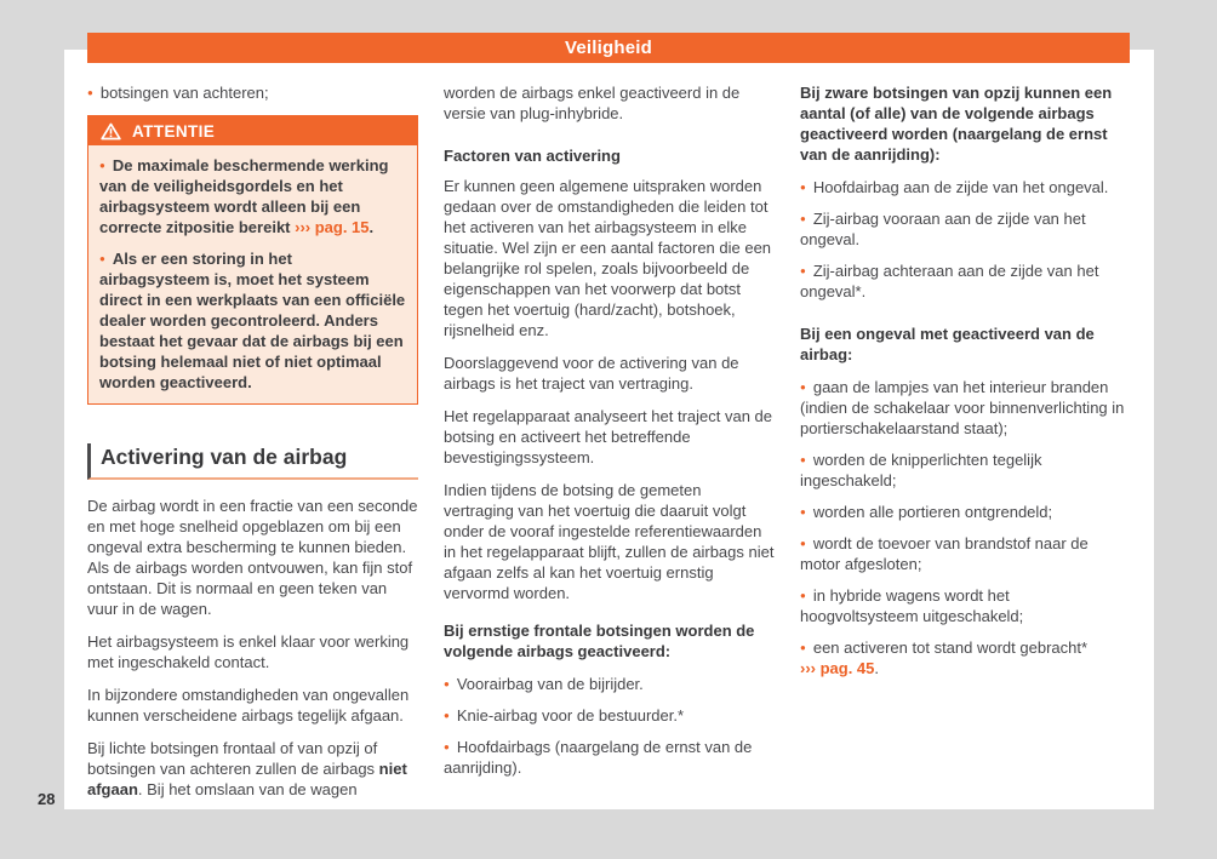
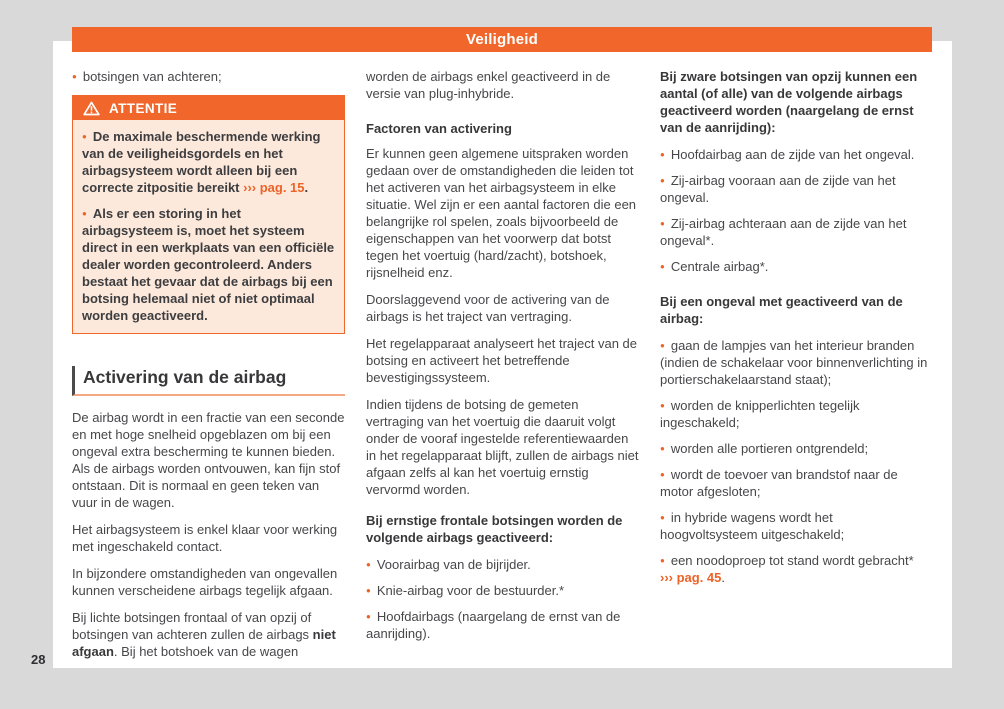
  Veiligheid
  botsingen van achteren;
  ATTENTIE
  De maximale beschermende werking van de veiligheidsgordels en het airbagsysteem wordt alleen bij een correcte zitpositie bereikt ››› pag. 15.
  Als er een storing in het airbagsysteem is, moet het systeem direct in een werkplaats van een officiële dealer worden gecontroleerd. Anders bestaat het gevaar dat de airbags bij een botsing helemaal niet of niet optimaal worden geactiveerd.
  Activering van de airbag
  De airbag wordt in een fractie van een seconde en met hoge snelheid opgeblazen om bij een ongeval extra bescherming te kunnen bieden. Als de airbags worden ontvouwen, kan fijn stof ontstaan. Dit is normaal en geen teken van vuur in de wagen.
  Het airbagsysteem is enkel klaar voor werking met ingeschakeld contact.
  In bijzondere omstandigheden van ongevallen kunnen verscheidene airbags tegelijk afgaan.
- Bij lichte botsingen frontaal of van opzij of botsingen van achteren zullen de airbags niet afgaan. Bij het omslaan van de wagen
+ Bij lichte botsingen frontaal of van opzij of botsingen van achteren zullen de airbags niet afgaan. Bij het botshoek van de wagen
  worden de airbags enkel geactiveerd in de versie van plug-inhybride.
  Factoren van activering
  Er kunnen geen algemene uitspraken worden gedaan over de omstandigheden die leiden tot het activeren van het airbagsysteem in elke situatie. Wel zijn er een aantal factoren die een belangrijke rol spelen, zoals bijvoorbeeld de eigenschappen van het voorwerp dat botst tegen het voertuig (hard/zacht), botshoek, rijsnelheid enz.
  Doorslaggevend voor de activering van de airbags is het traject van vertraging.
  Het regelapparaat analyseert het traject van de botsing en activeert het betreffende bevestigingssysteem.
  Indien tijdens de botsing de gemeten vertraging van het voertuig die daaruit volgt onder de vooraf ingestelde referentiewaarden in het regelapparaat blijft, zullen de airbags niet afgaan zelfs al kan het voertuig ernstig vervormd worden.
  Bij ernstige frontale botsingen worden de volgende airbags geactiveerd:
  Voorairbag van de bijrijder.
  Knie-airbag voor de bestuurder.*
  Hoofdairbags (naargelang de ernst van de aanrijding).
  Bij zware botsingen van opzij kunnen een aantal (of alle) van de volgende airbags geactiveerd worden (naargelang de ernst van de aanrijding):
  Hoofdairbag aan de zijde van het ongeval.
  Zij-airbag vooraan aan de zijde van het ongeval.
  Zij-airbag achteraan aan de zijde van het ongeval*.
+ Centrale airbag*.
  Bij een ongeval met geactiveerd van de airbag:
  gaan de lampjes van het interieur branden (indien de schakelaar voor binnenverlichting in portierschakelaarstand staat);
  worden de knipperlichten tegelijk ingeschakeld;
  worden alle portieren ontgrendeld;
  wordt de toevoer van brandstof naar de motor afgesloten;
  in hybride wagens wordt het hoogvoltsysteem uitgeschakeld;
- een activeren tot stand wordt gebracht* ››› pag. 45.
+ een noodoproep tot stand wordt gebracht* ››› pag. 45.
  28
